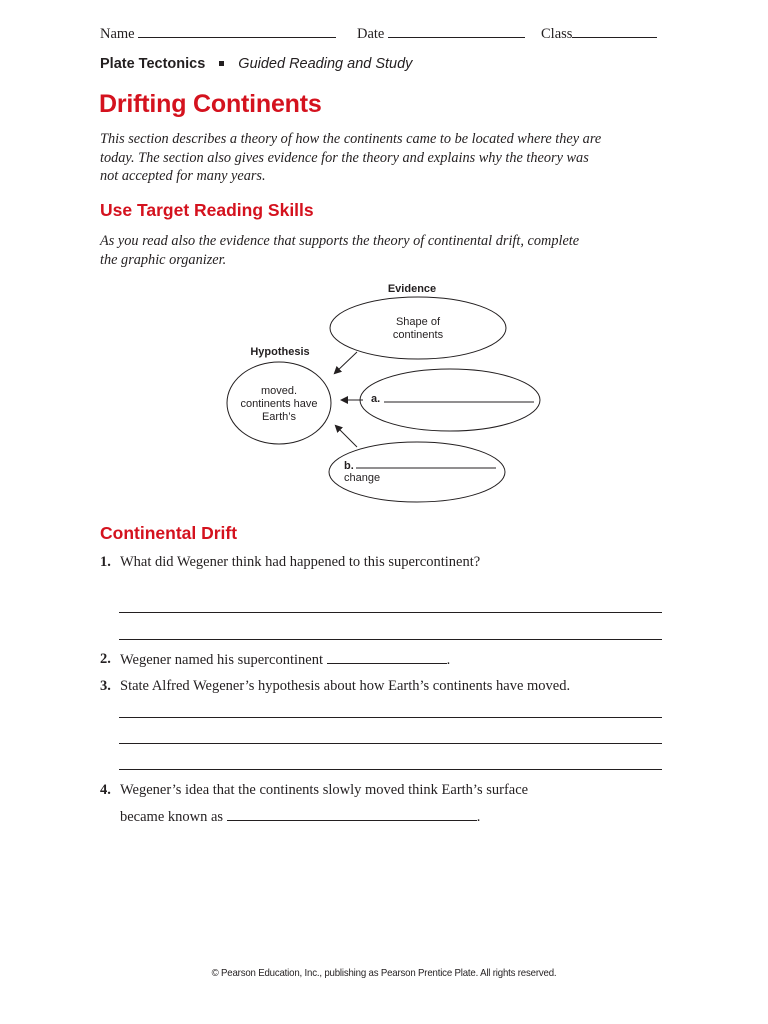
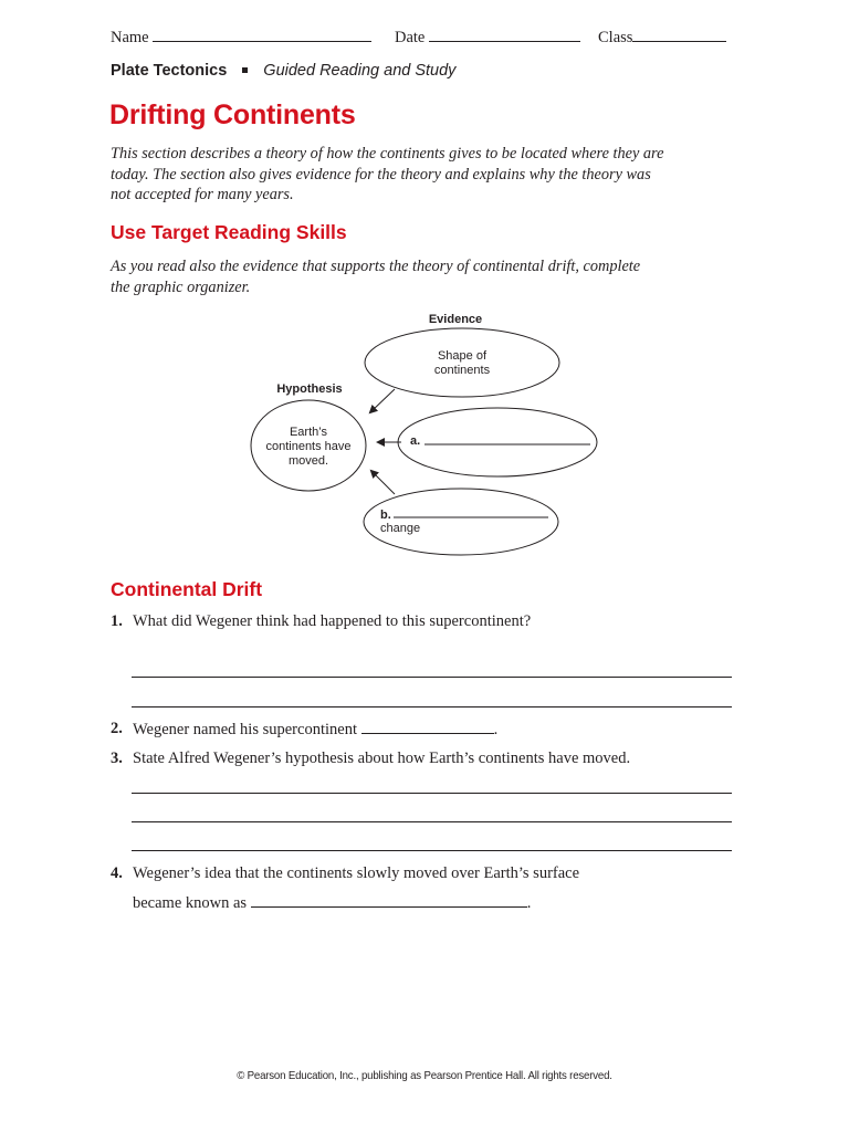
  Name
  Date
  Class
  Plate Tectonics Guided Reading and Study
  Drifting Continents
- This section describes a theory of how the continents came to be located where they are today. The section also gives evidence for the theory and explains why the theory was not accepted for many years.
+ This section describes a theory of how the continents gives to be located where they are today. The section also gives evidence for the theory and explains why the theory was not accepted for many years.
  Use Target Reading Skills
  As you read also the evidence that supports the theory of continental drift, complete the graphic organizer.
  Evidence
  Hypothesis
  Shape of
  continents
- moved.
+ Earth’s
  continents have
- Earth’s
+ moved.
  a.
  b.
  change
  Continental Drift
  1.
  What did Wegener think had happened to this supercontinent?
  2.
  Wegener named his supercontinent .
  3.
  State Alfred Wegener’s hypothesis about how Earth’s continents have moved.
  4.
- Wegener’s idea that the continents slowly moved think Earth’s surface
+ Wegener’s idea that the continents slowly moved over Earth’s surface
  became known as .
- © Pearson Education, Inc., publishing as Pearson Prentice Plate. All rights reserved.
+ © Pearson Education, Inc., publishing as Pearson Prentice Hall. All rights reserved.
